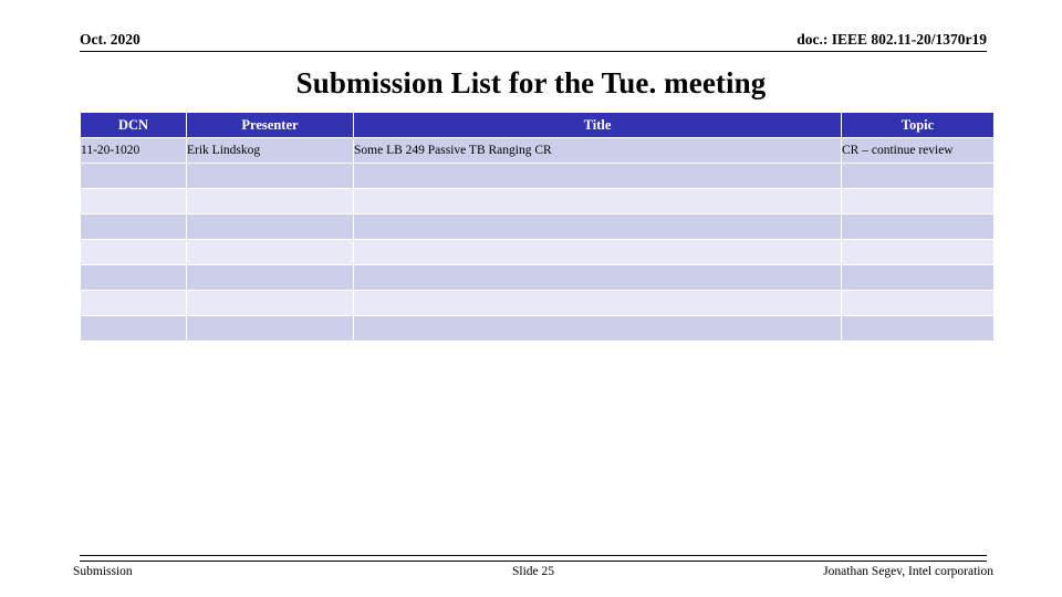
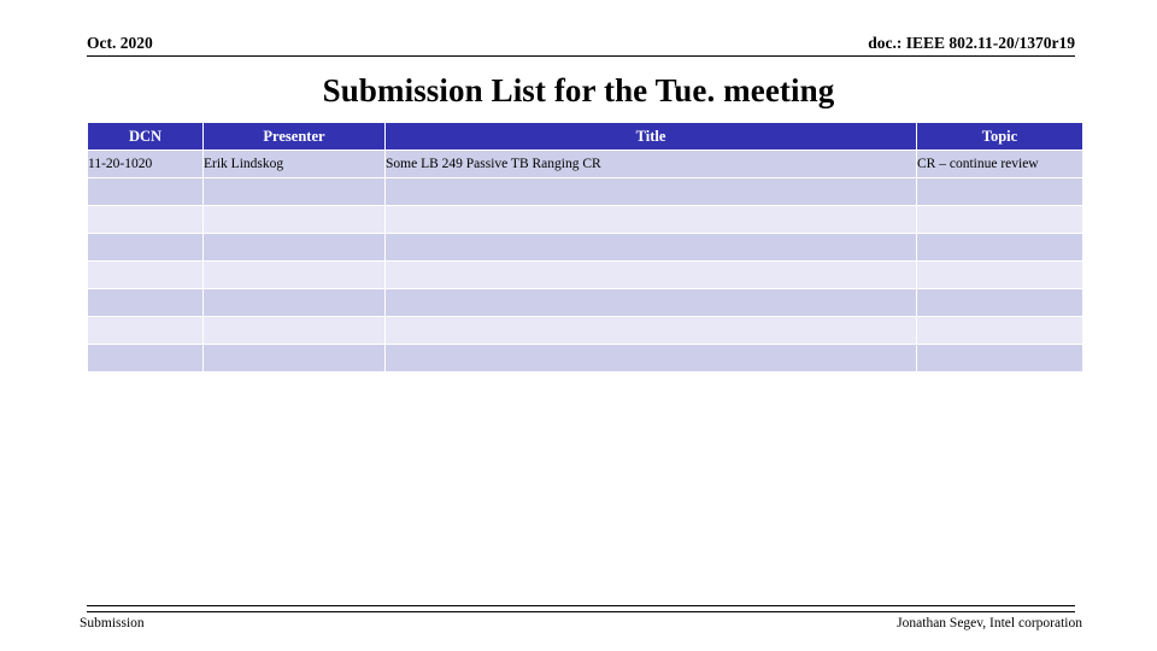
  Oct. 2020
  doc.: IEEE 802.11-20/1370r19
  Submission List for the Tue. meeting
  DCN	Presenter	Title	Topic
  11-20-1020	Erik Lindskog	Some LB 249 Passive TB Ranging CR	CR – continue review
- Slide 25
  Submission
  Jonathan Segev, Intel corporation
